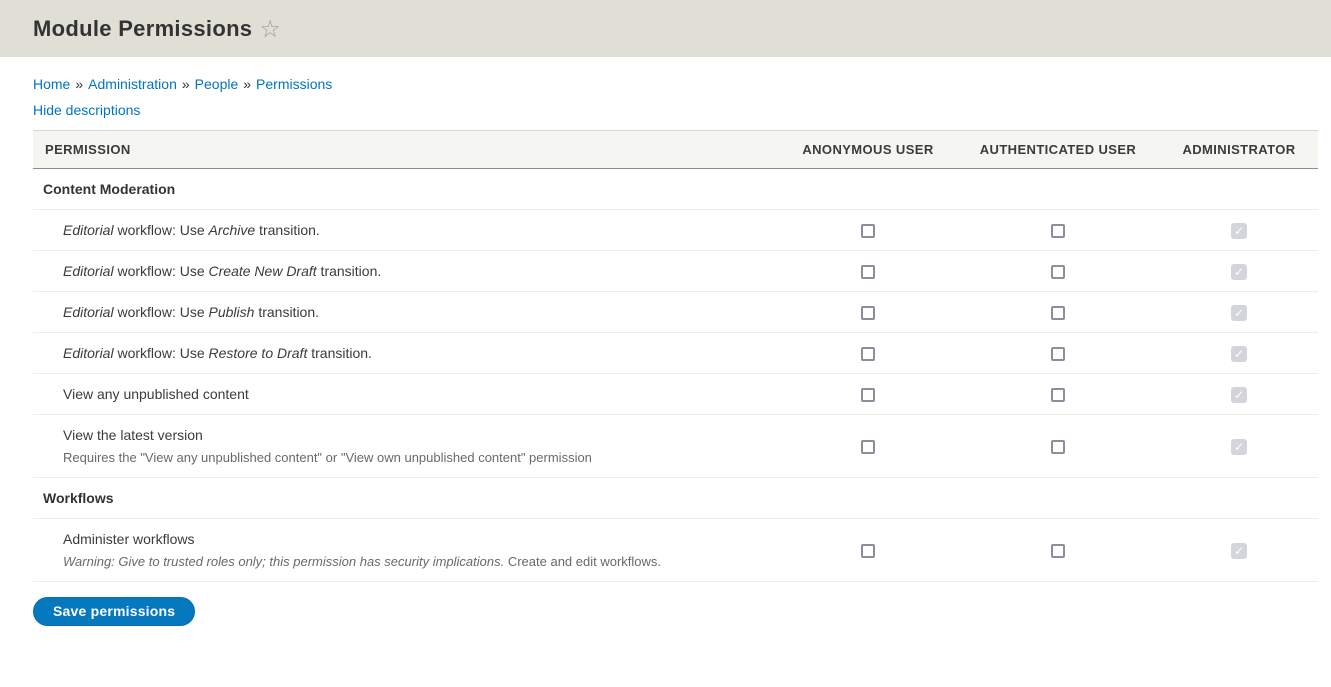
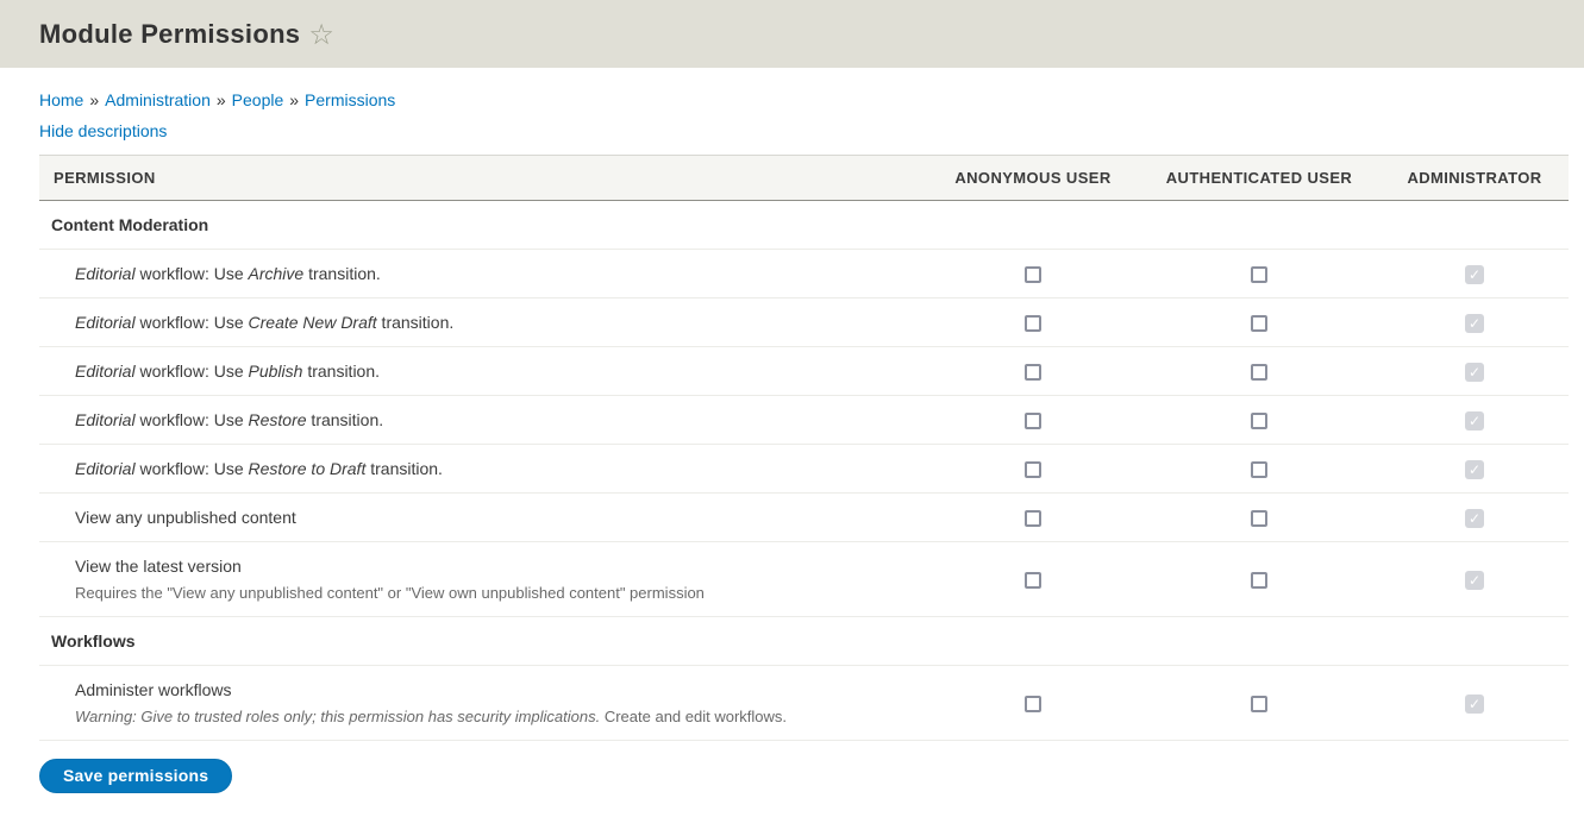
  Module Permissions ☆
  Home » Administration » People » Permissions
  Hide descriptions
  PERMISSION	ANONYMOUS USER	AUTHENTICATED USER	ADMINISTRATOR
  Content Moderation
  Editorial workflow: Use Archive transition.			✓
  Editorial workflow: Use Create New Draft transition.			✓
  Editorial workflow: Use Publish transition.			✓
+ Editorial workflow: Use Restore transition.			✓
  Editorial workflow: Use Restore to Draft transition.			✓
  View any unpublished content			✓
  View the latest versionRequires the "View any unpublished content" or "View own unpublished content" permission			✓
  Workflows
  Administer workflowsWarning: Give to trusted roles only; this permission has security implications. Create and edit workflows.			✓
  Save permissions
